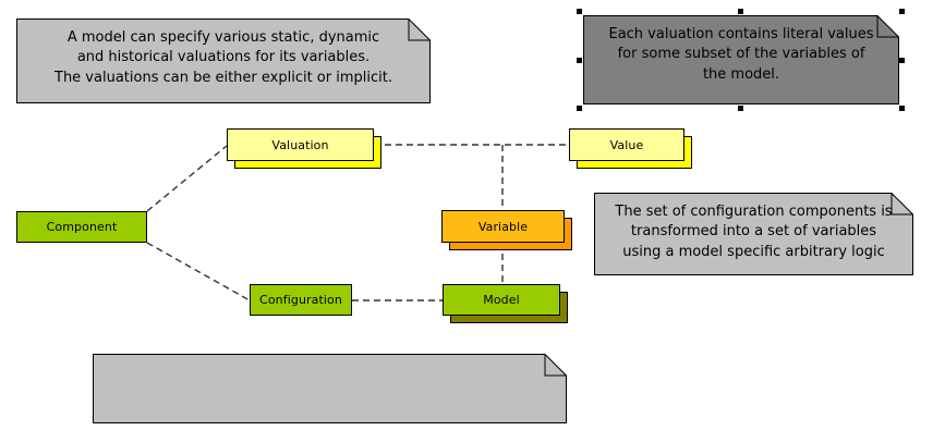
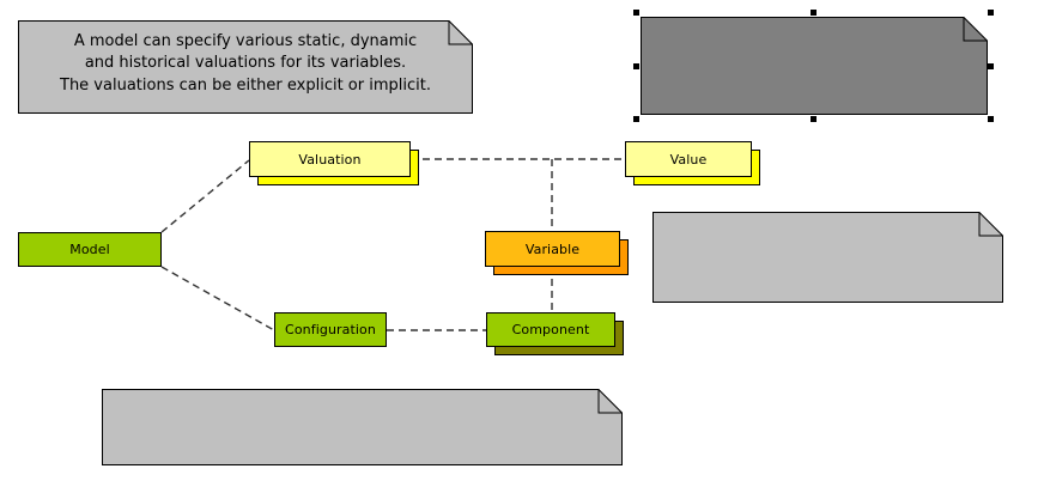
  Valuation
  Value
- Component
+ Model
  Variable
  Configuration
- Model
+ Component
  A model can specify various static, dynamic
  and historical valuations for its variables.
  The valuations can be either explicit or implicit.
- Each valuation contains literal values
- for some subset of the variables of
- the model.
- The set of configuration components is
- transformed into a set of variables
- using a model specific arbitrary logic
